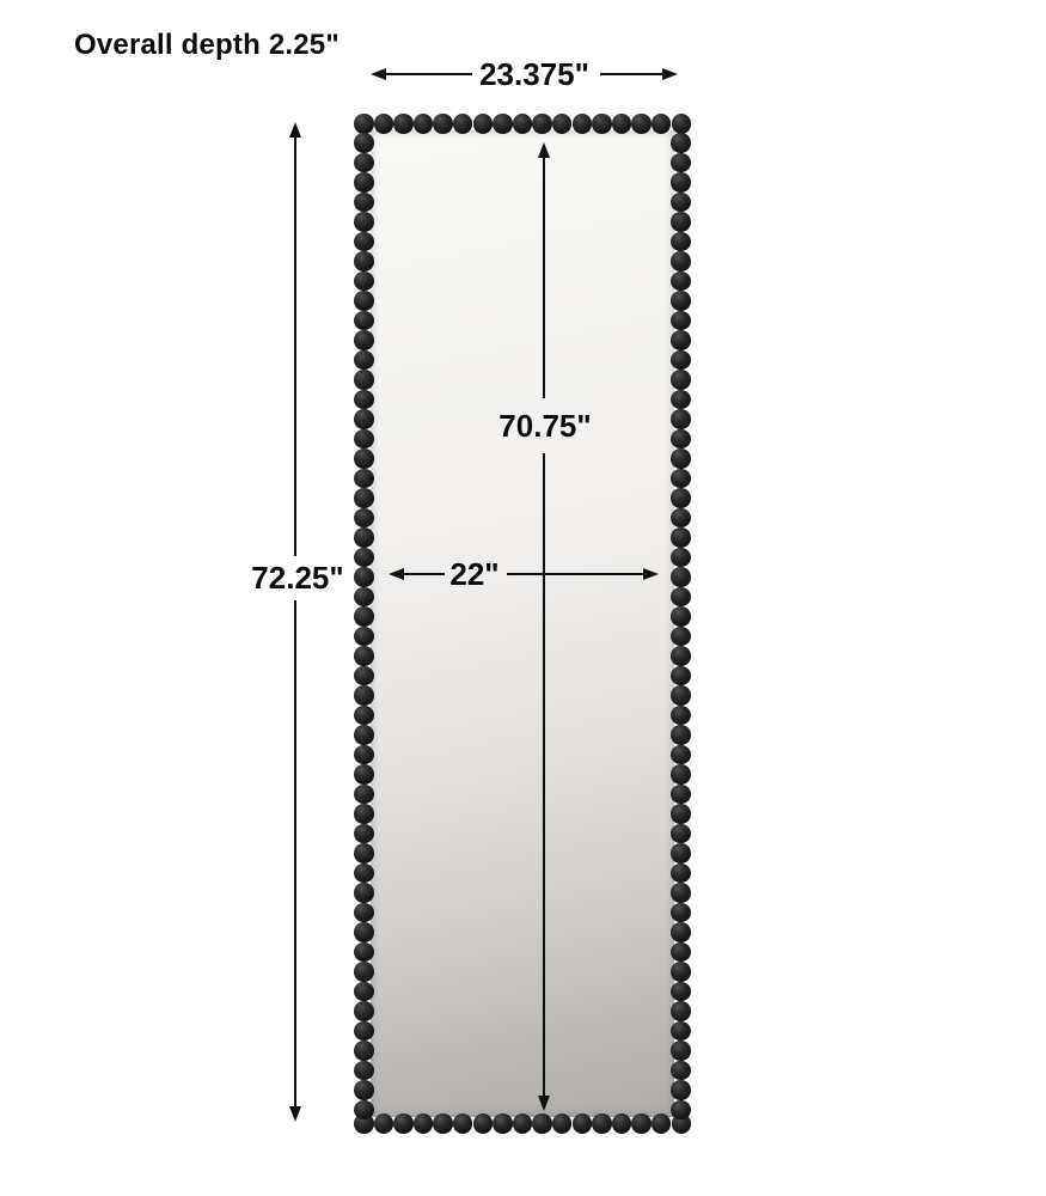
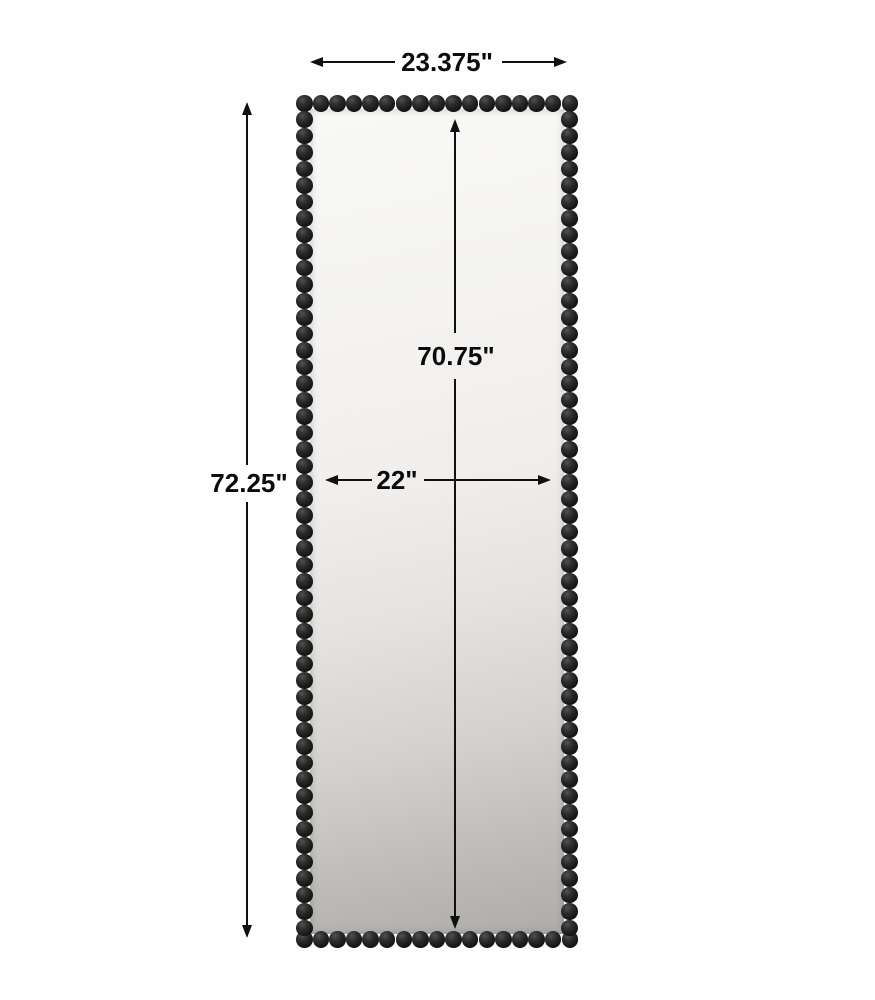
- Overall depth 2.25"
  23.375"
  72.25"
  70.75"
  22"
